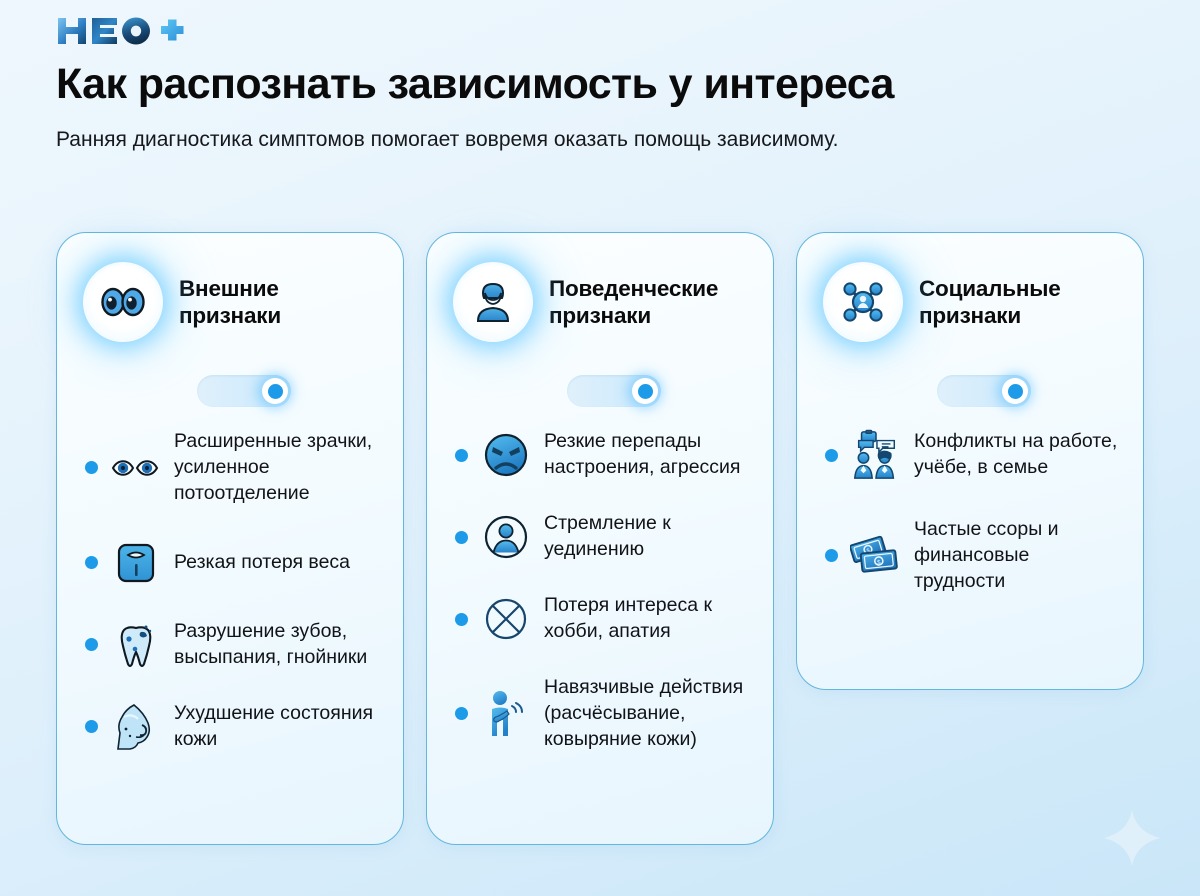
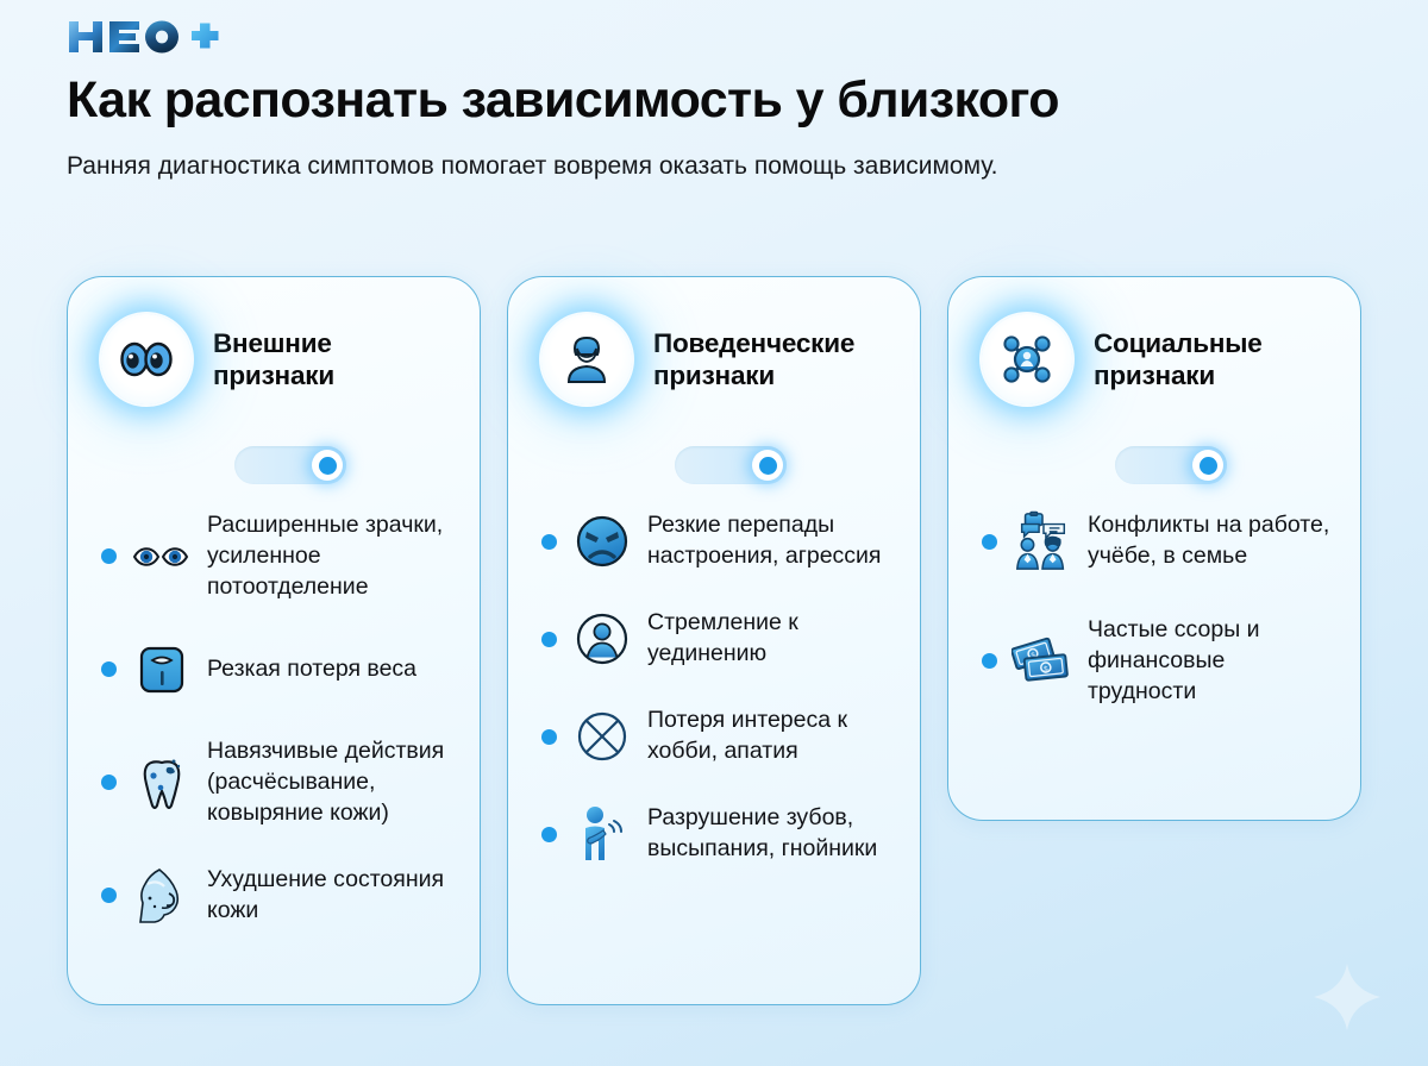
- Как распознать зависимость у интереса
+ Как распознать зависимость у близкого
  Ранняя диагностика симптомов помогает вовремя оказать помощь зависимому.
  Внешние признаки
  Расширенные зрачки, усиленное потоотделение
  Резкая потеря веса
- Разрушение зубов, высыпания, гнойники
+ Навязчивые действия (расчёсывание, ковыряние кожи)
  Ухудшение состояния кожи
  Поведенческие признаки
  Резкие перепады настроения, агрессия
  Стремление к уединению
  Потеря интереса к хобби, апатия
- Навязчивые действия (расчёсывание, ковыряние кожи)
+ Разрушение зубов, высыпания, гнойники
  Социальные признаки
  Конфликты на работе, учёбе, в семье
  Частые ссоры и финансовые трудности
